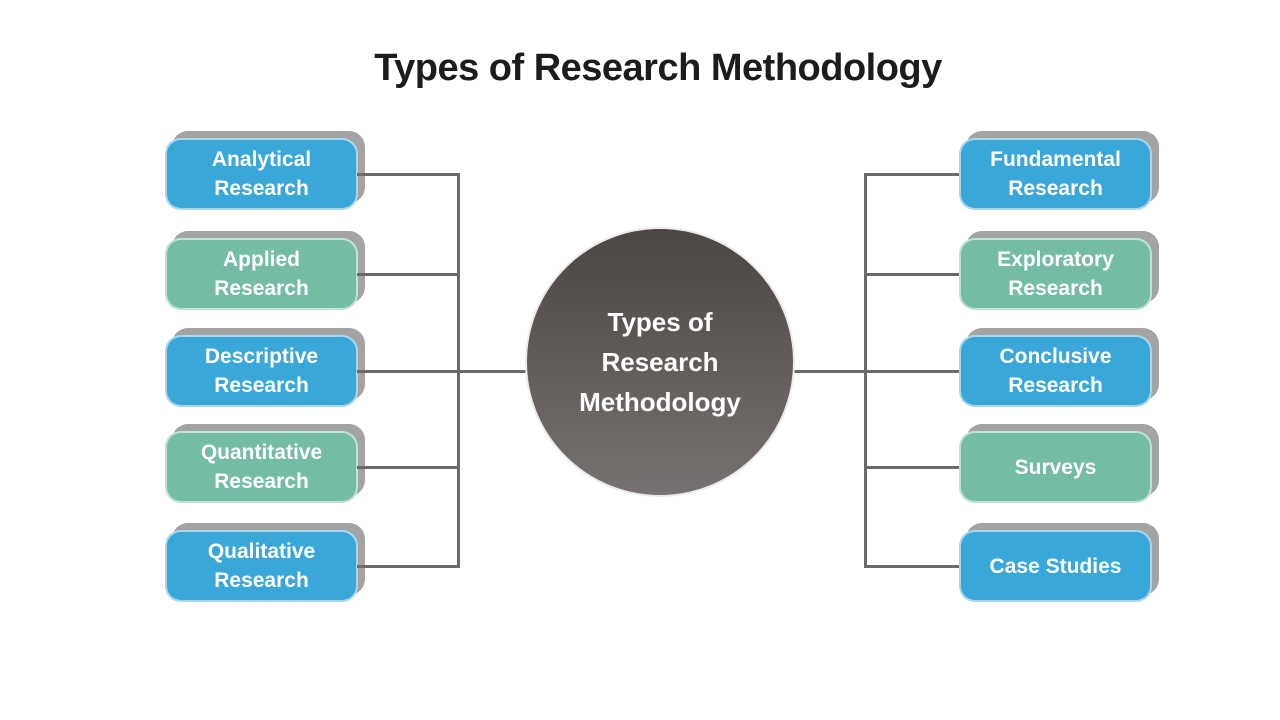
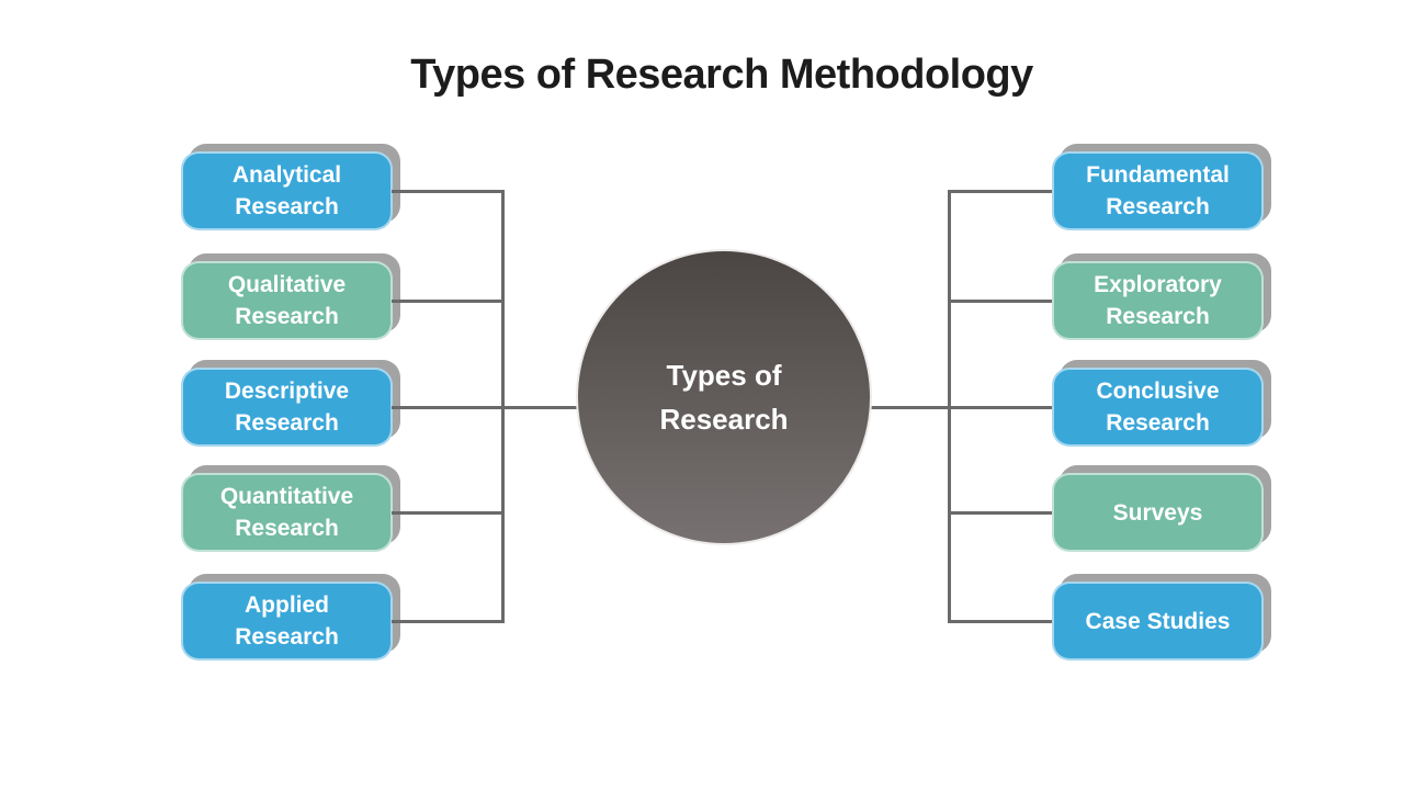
  Types of Research Methodology
  Analytical Research
- Applied Research
+ Qualitative Research
  Descriptive Research
  Quantitative Research
- Qualitative Research
+ Applied Research
  Fundamental Research
  Exploratory Research
  Conclusive Research
  Surveys
  Case Studies
  Types of
  Research
- Methodology
